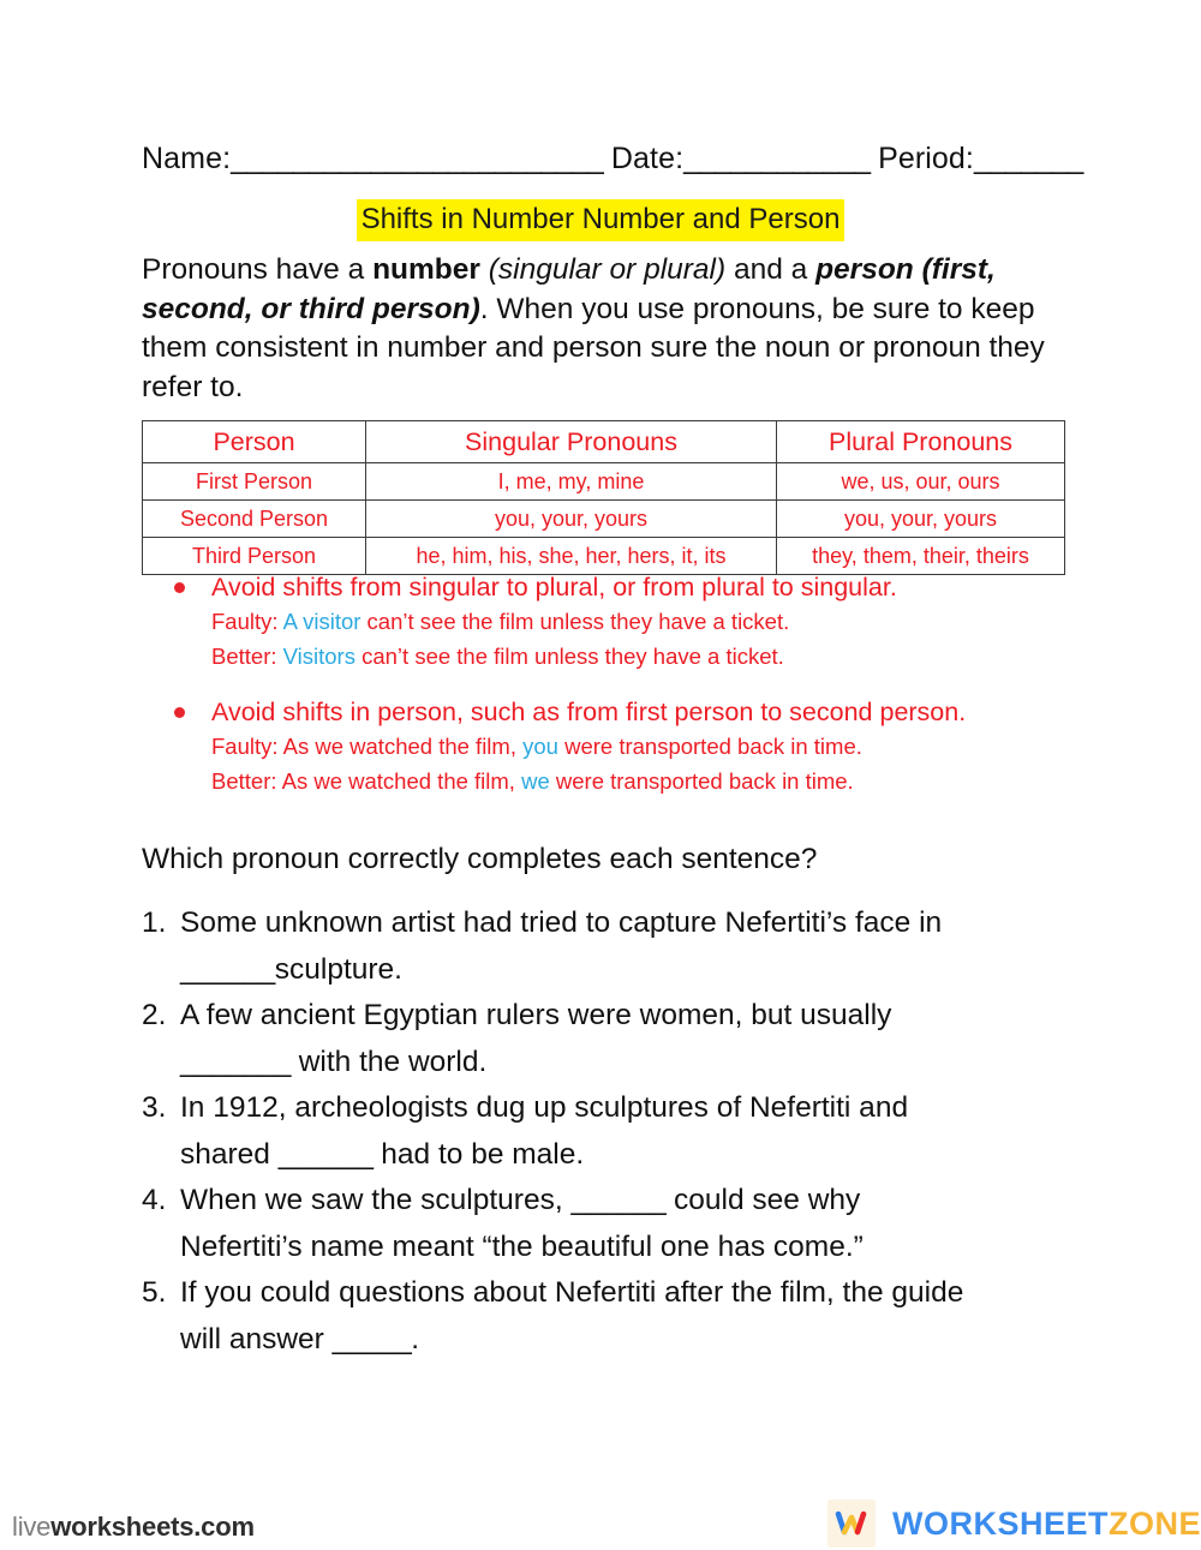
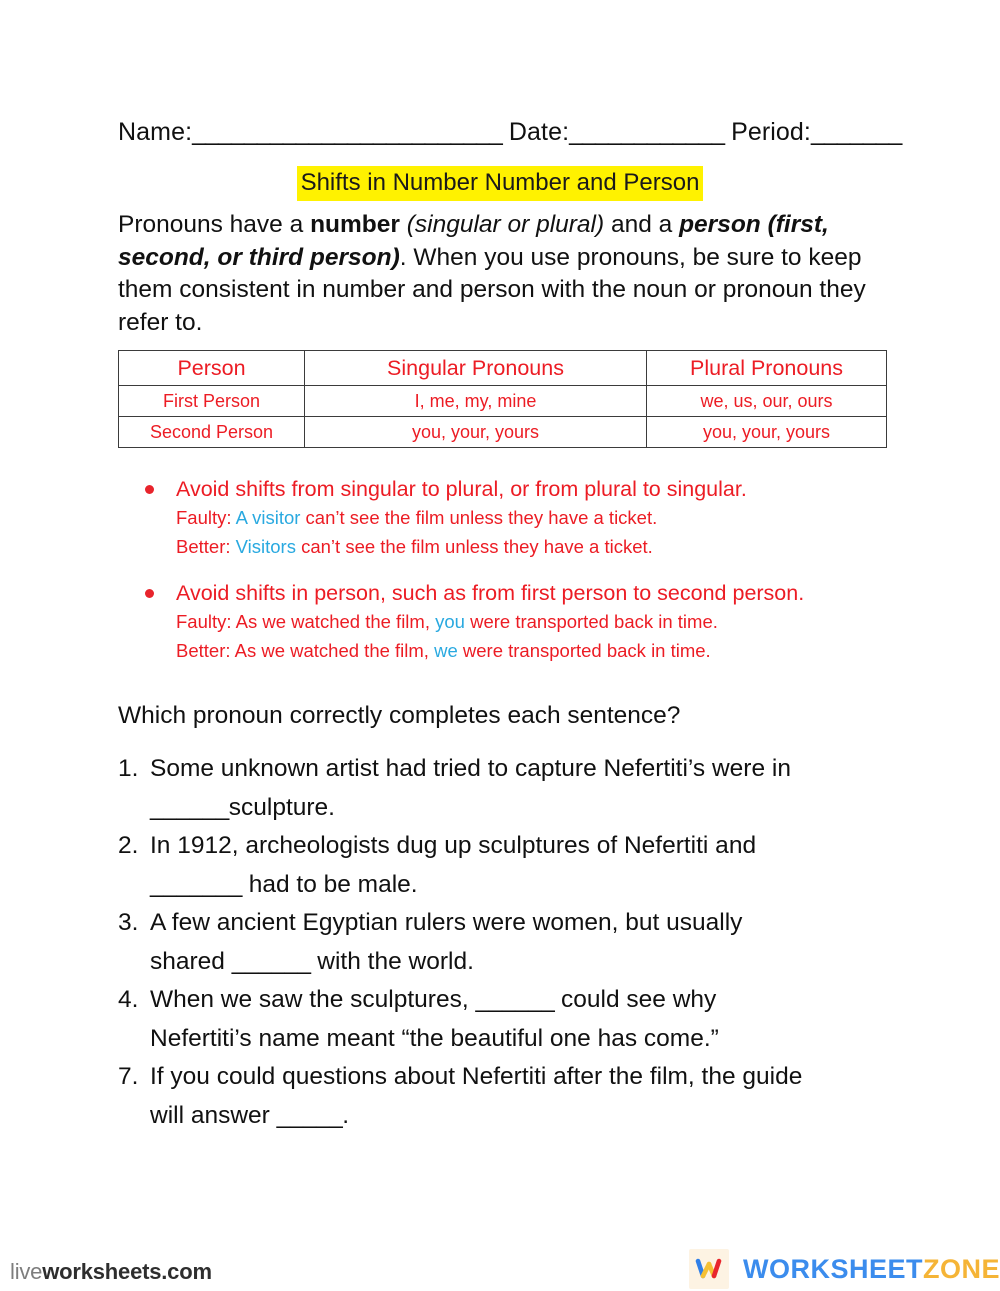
  Name:________________________ Date:____________ Period:_______
  Shifts in Number Number and Person
- Pronouns have a number (singular or plural) and a person (first, second, or third person). When you use pronouns, be sure to keep them consistent in number and person sure the noun or pronoun they refer to.
+ Pronouns have a number (singular or plural) and a person (first, second, or third person). When you use pronouns, be sure to keep them consistent in number and person with the noun or pronoun they refer to.
  Person	Singular Pronouns	Plural Pronouns
  First Person	I, me, my, mine	we, us, our, ours
  Second Person	you, your, yours	you, your, yours
- Third Person	he, him, his, she, her, hers, it, its	they, them, their, theirs
  Avoid shifts from singular to plural, or from plural to singular.
  Faulty: A visitor can’t see the film unless they have a ticket.
  Better: Visitors can’t see the film unless they have a ticket.
  Avoid shifts in person, such as from first person to second person.
  Faulty: As we watched the film, you were transported back in time.
  Better: As we watched the film, we were transported back in time.
  Which pronoun correctly completes each sentence?
  1.
- Some unknown artist had tried to capture Nefertiti’s face in
+ Some unknown artist had tried to capture Nefertiti’s were in
  ______sculpture.
  2.
- A few ancient Egyptian rulers were women, but usually
+ In 1912, archeologists dug up sculptures of Nefertiti and
- _______ with the world.
+ _______ had to be male.
  3.
- In 1912, archeologists dug up sculptures of Nefertiti and
+ A few ancient Egyptian rulers were women, but usually
- shared ______ had to be male.
+ shared ______ with the world.
  4.
  When we saw the sculptures, ______ could see why
  Nefertiti’s name meant “the beautiful one has come.”
- 5.
+ 7.
  If you could questions about Nefertiti after the film, the guide
  will answer _____.
  liveworksheets.com
  WORKSHEETZONE
